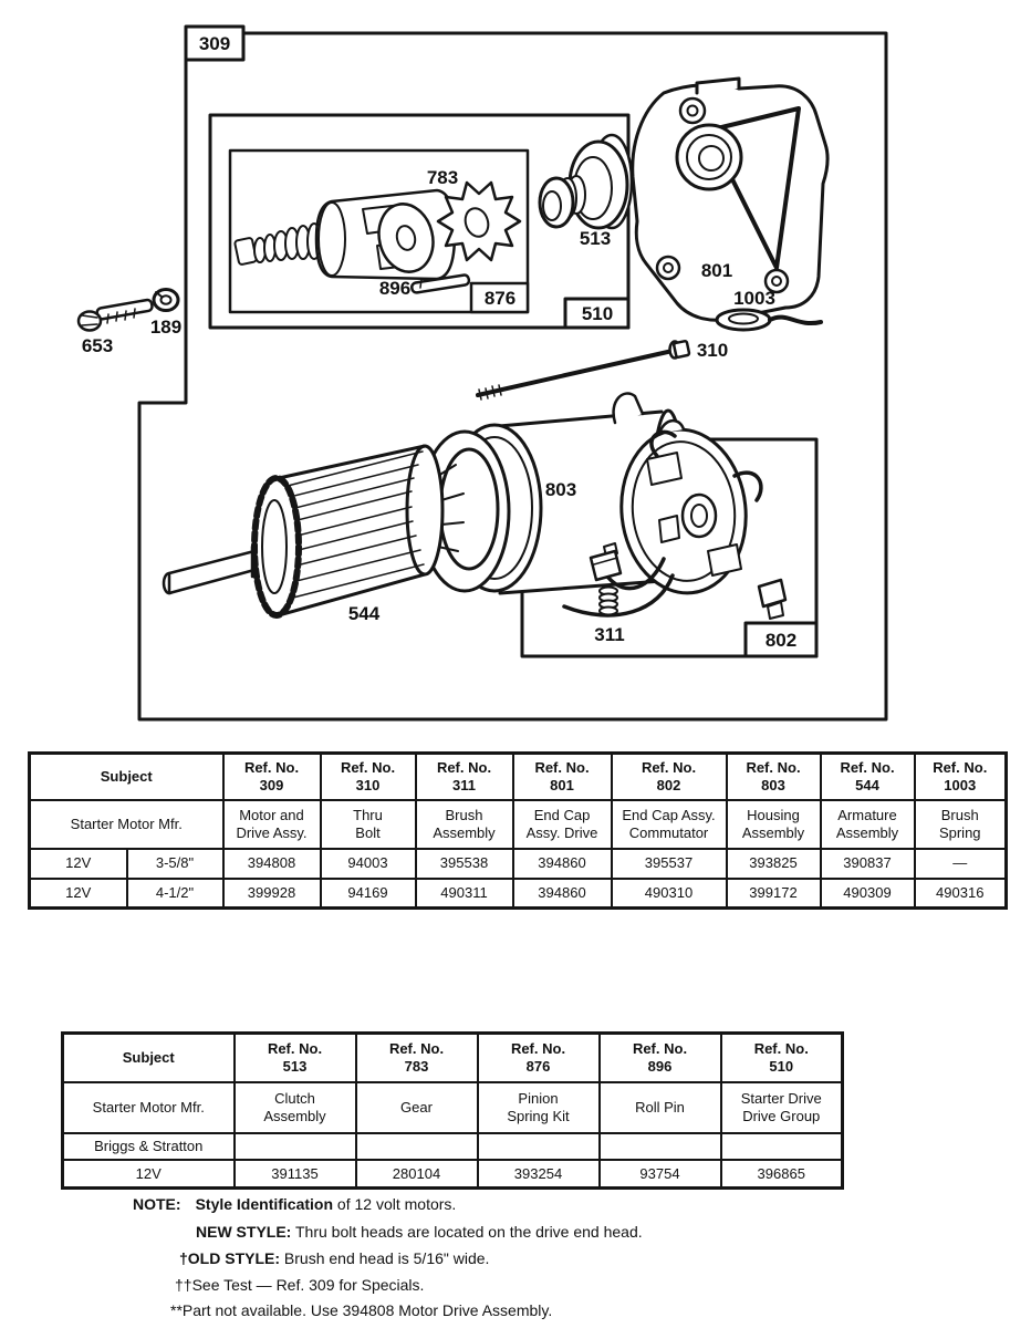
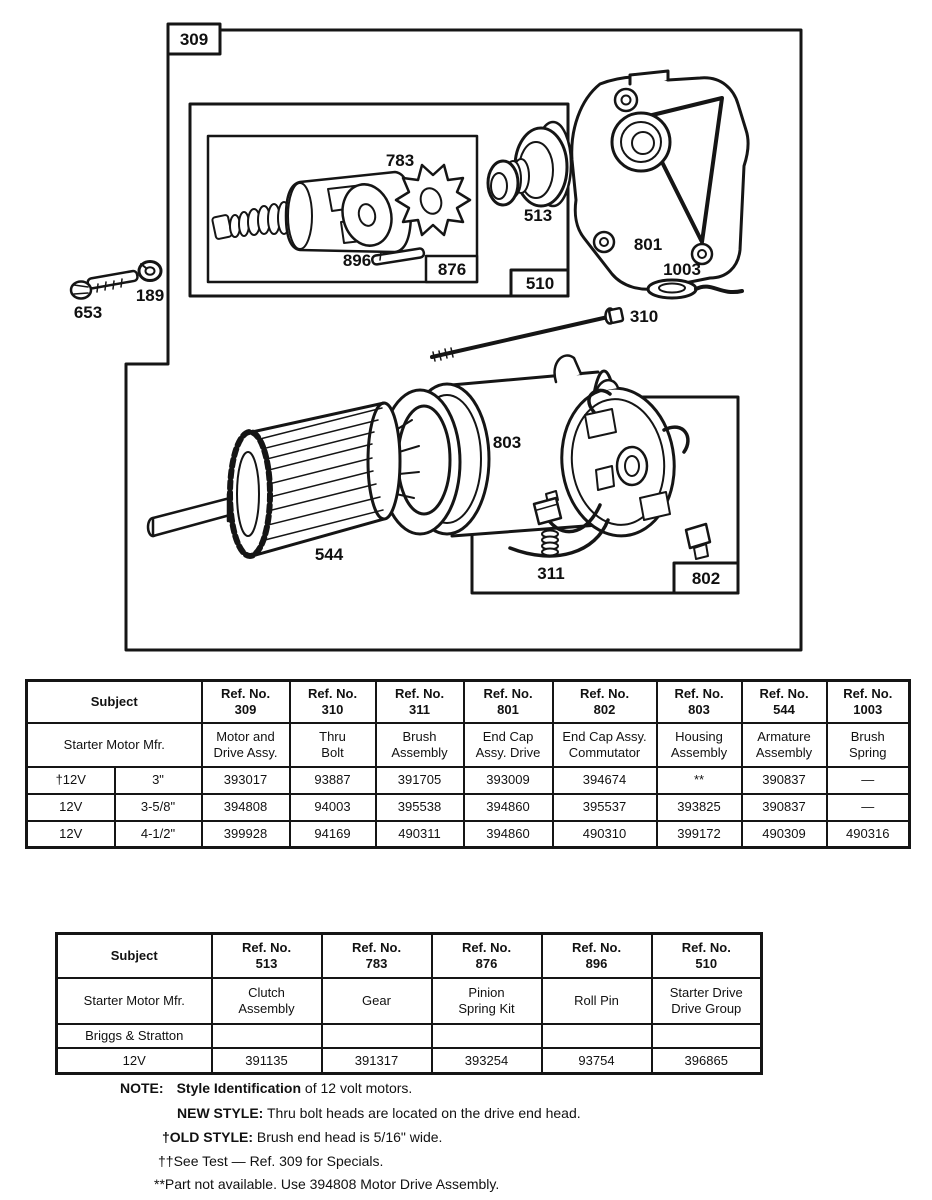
  309
  653
  189
  783
  896
  876
  510
  801
  513
  1003
  310
  803
  544
  311
  802
  Subject	Ref. No.309	Ref. No.310	Ref. No.311	Ref. No.801	Ref. No.802	Ref. No.803	Ref. No.544	Ref. No.1003
  Starter Motor Mfr.	Motor and Drive Assy.	Thru Bolt	Brush Assembly	End Cap Assy. Drive	End Cap Assy. Commutator	Housing Assembly	Armature Assembly	Brush Spring
+ †12V	3"	393017	93887	391705	393009	394674	**	390837	—
  12V	3-5/8"	394808	94003	395538	394860	395537	393825	390837	—
  12V	4-1/2"	399928	94169	490311	394860	490310	399172	490309	490316
  Subject	Ref. No.513	Ref. No.783	Ref. No.876	Ref. No.896	Ref. No.510
  Starter Motor Mfr.	Clutch Assembly	Gear	Pinion Spring Kit	Roll Pin	Starter Drive Drive Group
  Briggs & Stratton
- 12V	391135	280104	393254	93754	396865
+ 12V	391135	391317	393254	93754	396865
  NOTE: Style Identification of 12 volt motors.
  NEW STYLE: Thru bolt heads are located on the drive end head.
  †OLD STYLE: Brush end head is 5/16" wide.
  ††See Test — Ref. 309 for Specials.
  **Part not available. Use 394808 Motor Drive Assembly.
